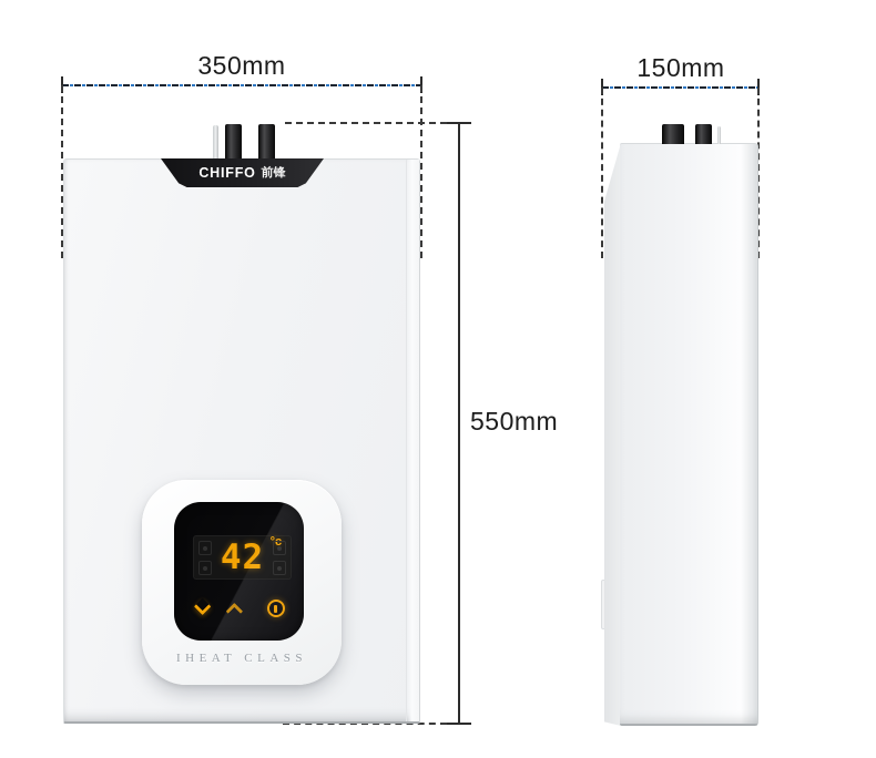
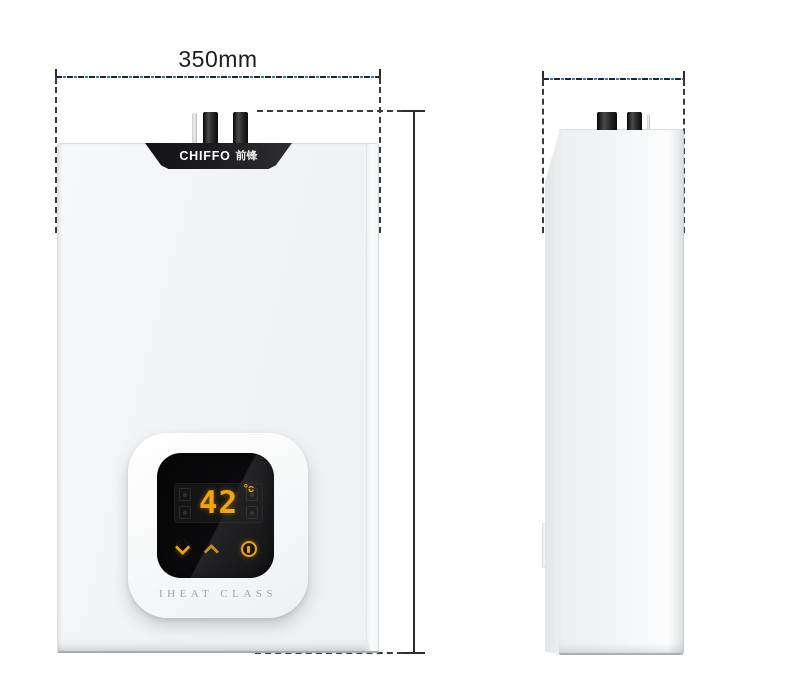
  350mm
- 150mm
- 550mm
  CHIFFO
  前锋
  IHEAT CLASS
